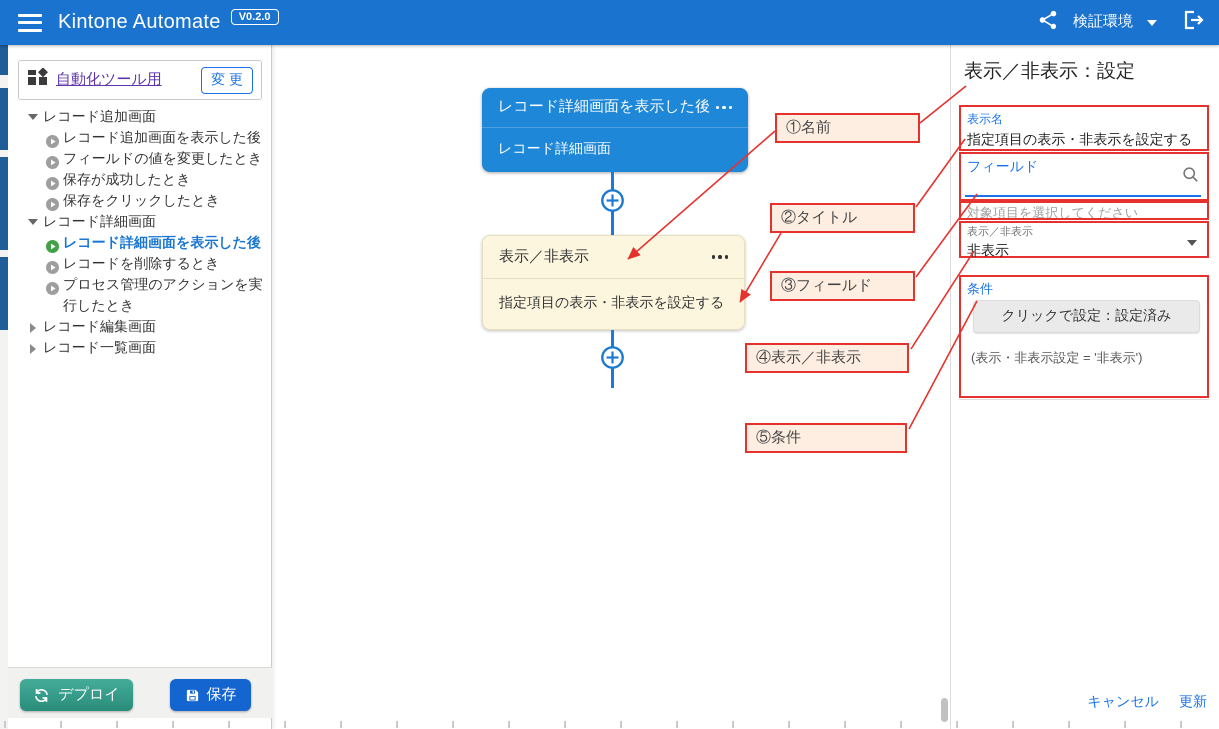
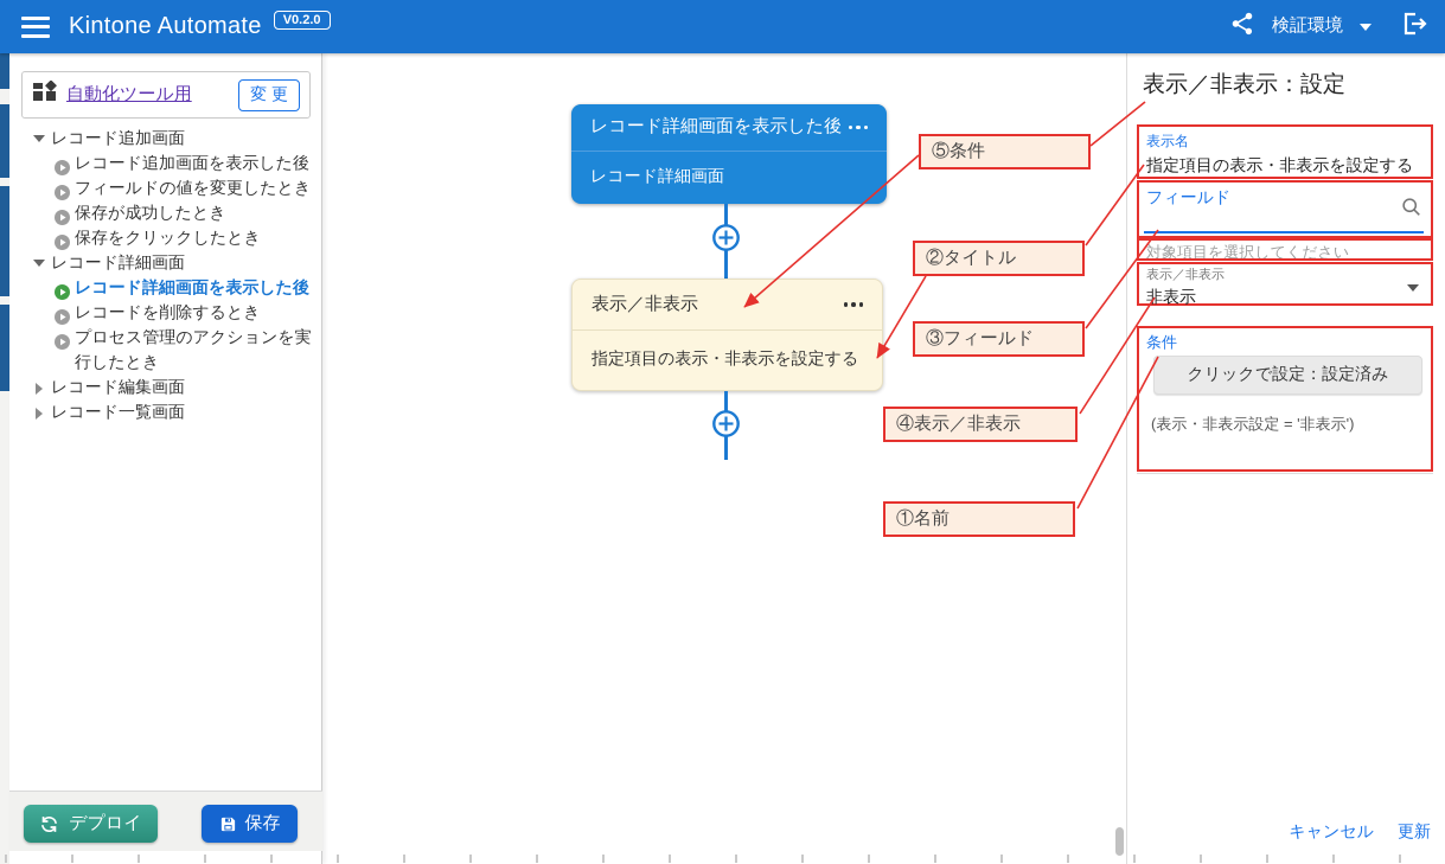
  Kintone Automate
  V0.2.0
  検証環境
  自動化ツール用
  変 更
  レコード追加画面
  レコード追加画面を表示した後
  フィールドの値を変更したとき
  保存が成功したとき
  保存をクリックしたとき
  レコード詳細画面
  レコード詳細画面を表示した後
  レコードを削除するとき
  プロセス管理のアクションを実行したとき
  レコード編集画面
  レコード一覧画面
  デプロイ
  保存
  レコード詳細画面を表示した後
  レコード詳細画面
  表示／非表示
  指定項目の表示・非表示を設定する
- ①名前
+ ⑤条件
  ②タイトル
  ③フィールド
  ④表示／非表示
- ⑤条件
+ ①名前
  表示／非表示：設定
  表示名
  指定項目の表示・非表示を設定する
  フィールド
  対象項目を選択してください
  表示／非表示
  非表示
  条件
  クリックで設定：設定済み
  (表示・非表示設定 = '非表示')
  キャンセル
  更新
